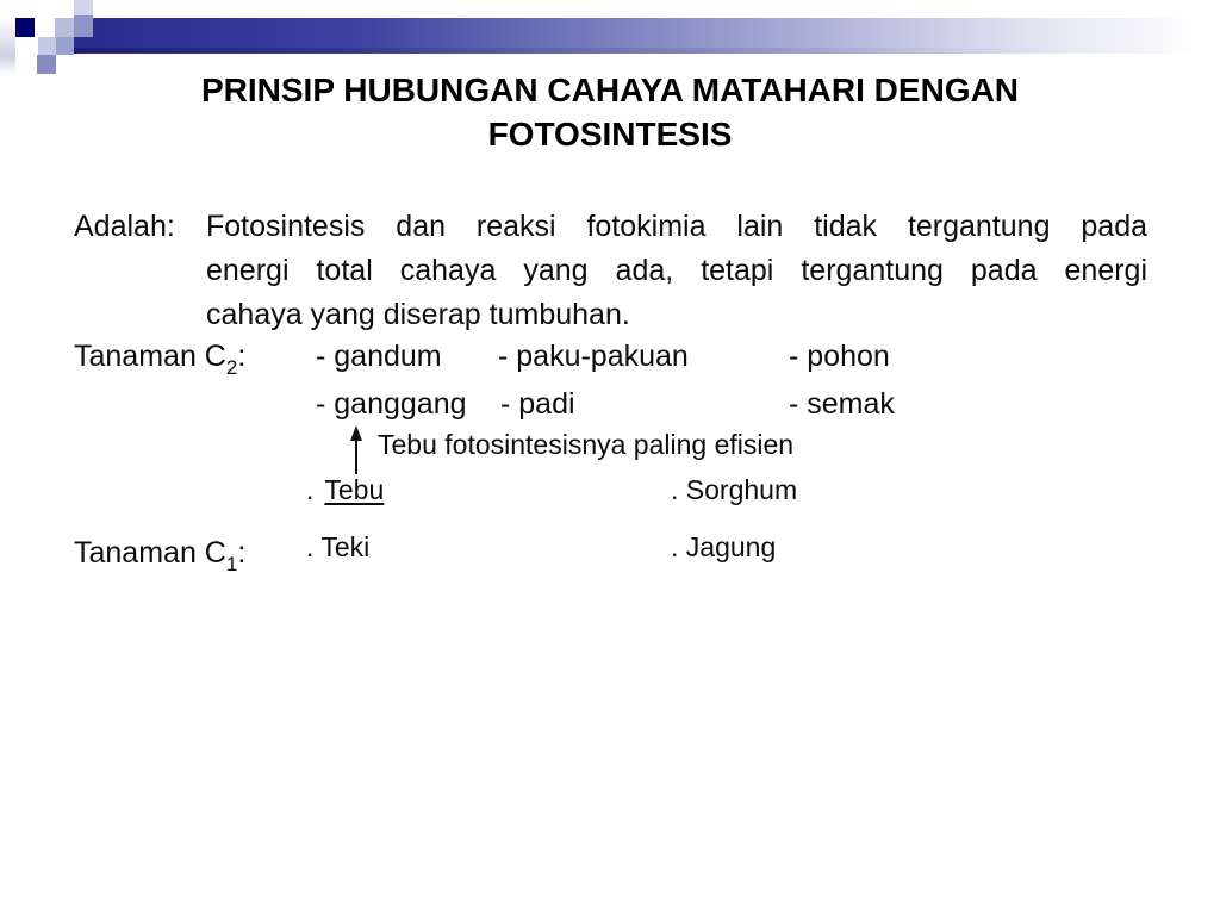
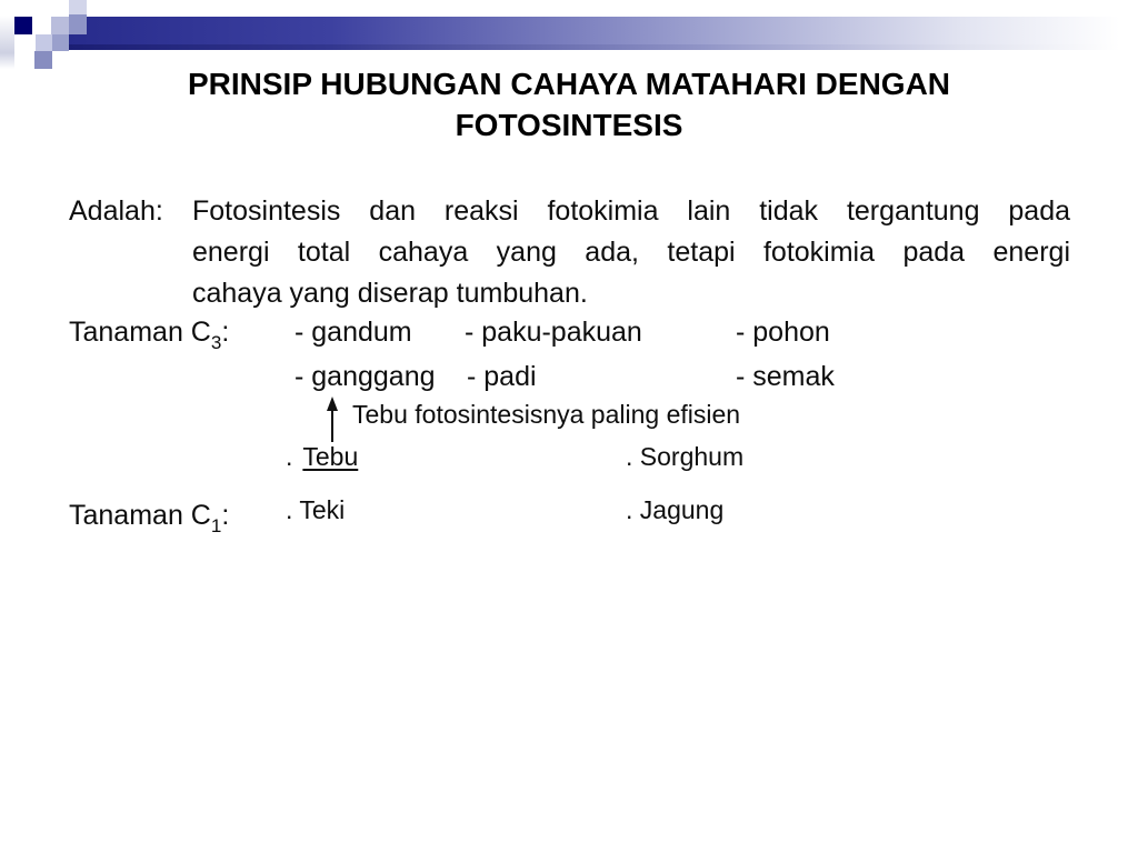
  PRINSIP HUBUNGAN CAHAYA MATAHARI DENGAN
  FOTOSINTESIS
  Adalah:
  Fotosintesis dan reaksi fotokimia lain tidak tergantung pada
- energi total cahaya yang ada, tetapi tergantung pada energi
+ energi total cahaya yang ada, tetapi fotokimia pada energi
  cahaya yang diserap tumbuhan.
- Tanaman C2:
+ Tanaman C3:
  - gandum
  - paku-pakuan
  - pohon
  - ganggang
  - padi
  - semak
  Tebu fotosintesisnya paling efisien
  . Tebu
  . Sorghum
  Tanaman C1:
  . Teki
  . Jagung
